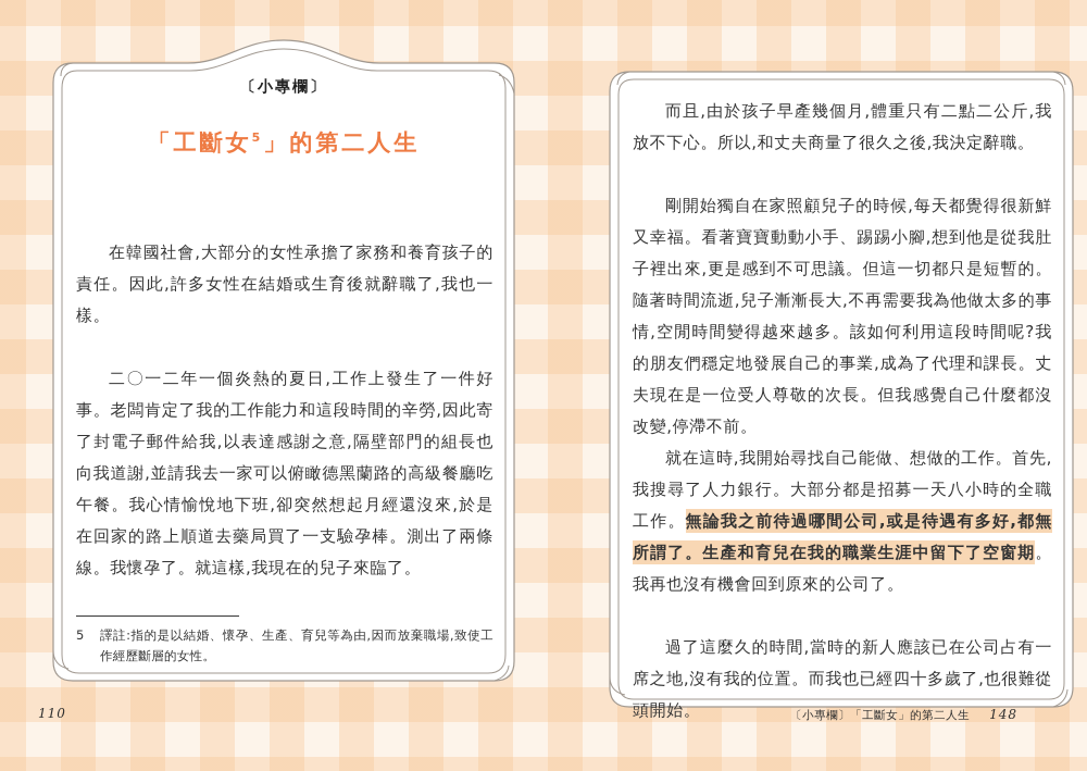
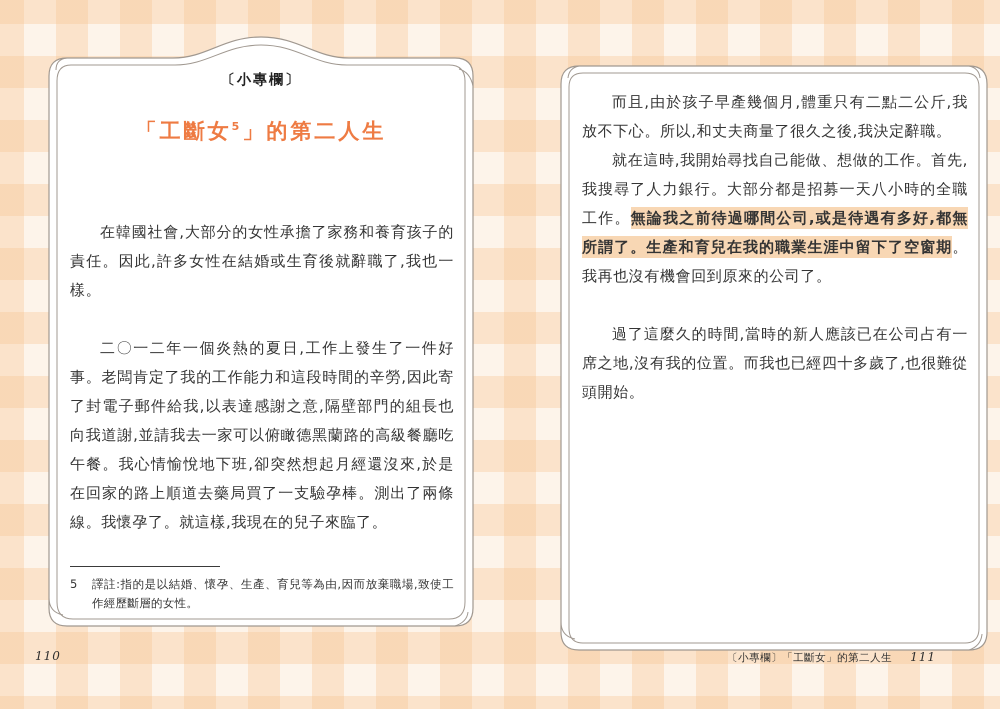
  〔小專欄〕
  「工斷女5」的第二人生
  在韓國社會,大部分的女性承擔了家務和養育孩子的責任。因此,許多女性在結婚或生育後就辭職了,我也一樣。
  二〇一二年一個炎熱的夏日,工作上發生了一件好事。老闆肯定了我的工作能力和這段時間的辛勞,因此寄了封電子郵件給我,以表達感謝之意,隔壁部門的組長也向我道謝,並請我去一家可以俯瞰德黑蘭路的高級餐廳吃午餐。我心情愉悅地下班,卻突然想起月經還沒來,於是在回家的路上順道去藥局買了一支驗孕棒。測出了兩條線。我懷孕了。就這樣,我現在的兒子來臨了。
  5
  譯註:指的是以結婚、懷孕、生產、育兒等為由,因而放棄職場,致使工作經歷斷層的女性。
  而且,由於孩子早產幾個月,體重只有二點二公斤,我放不下心。所以,和丈夫商量了很久之後,我決定辭職。
- 剛開始獨自在家照顧兒子的時候,每天都覺得很新鮮又幸福。看著寶寶動動小手、踢踢小腳,想到他是從我肚子裡出來,更是感到不可思議。但這一切都只是短暫的。隨著時間流逝,兒子漸漸長大,不再需要我為他做太多的事情,空閒時間變得越來越多。該如何利用這段時間呢?我的朋友們穩定地發展自己的事業,成為了代理和課長。丈夫現在是一位受人尊敬的次長。但我感覺自己什麼都沒改變,停滯不前。
  就在這時,我開始尋找自己能做、想做的工作。首先,我搜尋了人力銀行。大部分都是招募一天八小時的全職工作。無論我之前待過哪間公司,或是待遇有多好,都無所謂了。生產和育兒在我的職業生涯中留下了空窗期。我再也沒有機會回到原來的公司了。
  過了這麼久的時間,當時的新人應該已在公司占有一席之地,沒有我的位置。而我也已經四十多歲了,也很難從頭開始。
  110
  〔小專欄〕「工斷女」的第二人生
- 148
+ 111
